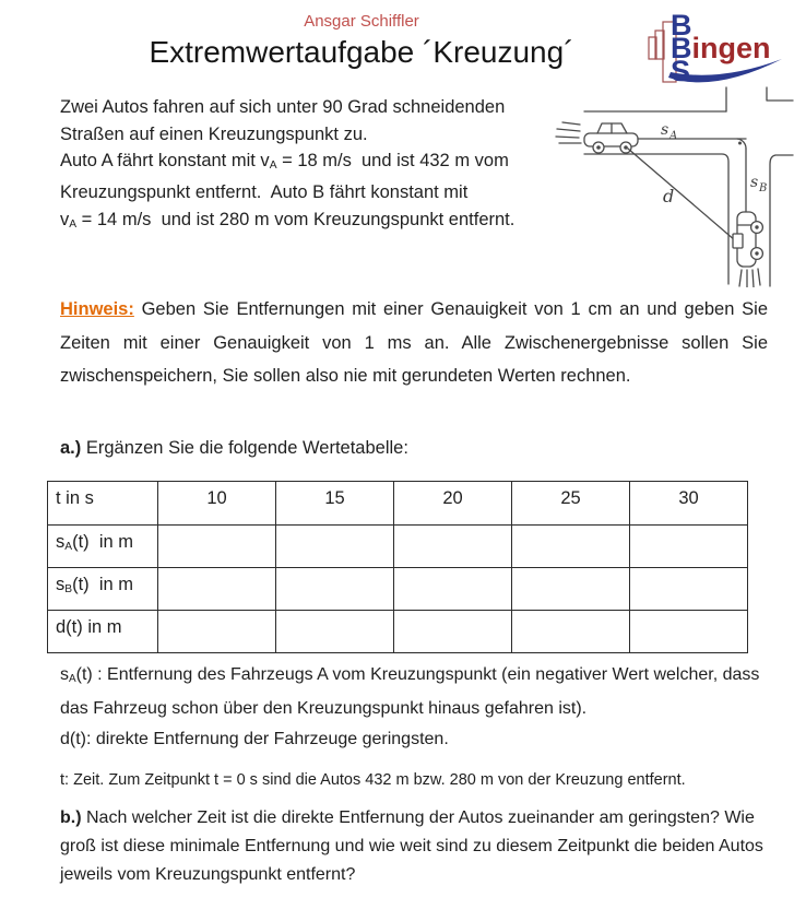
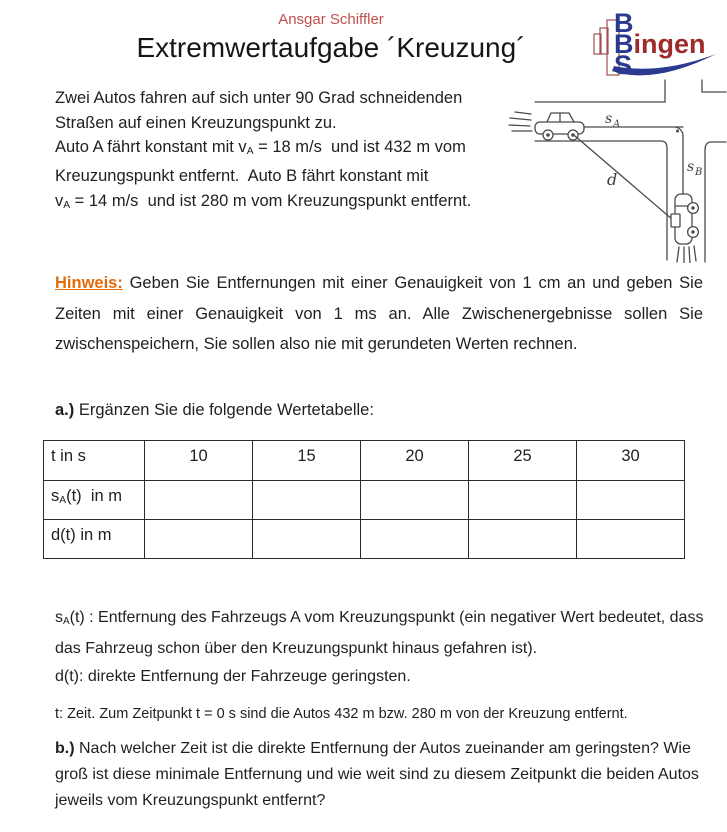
  Ansgar Schiffler
  Extremwertaufgabe ´Kreuzung´
  B
  Bingen
  S
  Zwei Autos fahren auf sich unter 90 Grad schneidenden
  Straßen auf einen Kreuzungspunkt zu.
  Auto A fährt konstant mit vA = 18 m/s und ist 432 m vom
  Kreuzungspunkt entfernt. Auto B fährt konstant mit
  vA = 14 m/s und ist 280 m vom Kreuzungspunkt entfernt.
  s
  A
  s
  B
  d
  Hinweis: Geben Sie Entfernungen mit einer Genauigkeit von 1 cm an und geben Sie Zeiten mit einer Genauigkeit von 1 ms an. Alle Zwischenergebnisse sollen Sie zwischenspeichern, Sie sollen also nie mit gerundeten Werten rechnen.
  a.) Ergänzen Sie die folgende Wertetabelle:
  t in s	10	15	20	25	30
  sA(t) in m
- sB(t) in m
  d(t) in m
- sA(t) : Entfernung des Fahrzeugs A vom Kreuzungspunkt (ein negativer Wert welcher, dass das Fahrzeug schon über den Kreuzungspunkt hinaus gefahren ist).
+ sA(t) : Entfernung des Fahrzeugs A vom Kreuzungspunkt (ein negativer Wert bedeutet, dass das Fahrzeug schon über den Kreuzungspunkt hinaus gefahren ist).
  d(t): direkte Entfernung der Fahrzeuge geringsten.
  t: Zeit. Zum Zeitpunkt t = 0 s sind die Autos 432 m bzw. 280 m von der Kreuzung entfernt.
  b.) Nach welcher Zeit ist die direkte Entfernung der Autos zueinander am geringsten? Wie groß ist diese minimale Entfernung und wie weit sind zu diesem Zeitpunkt die beiden Autos jeweils vom Kreuzungspunkt entfernt?
